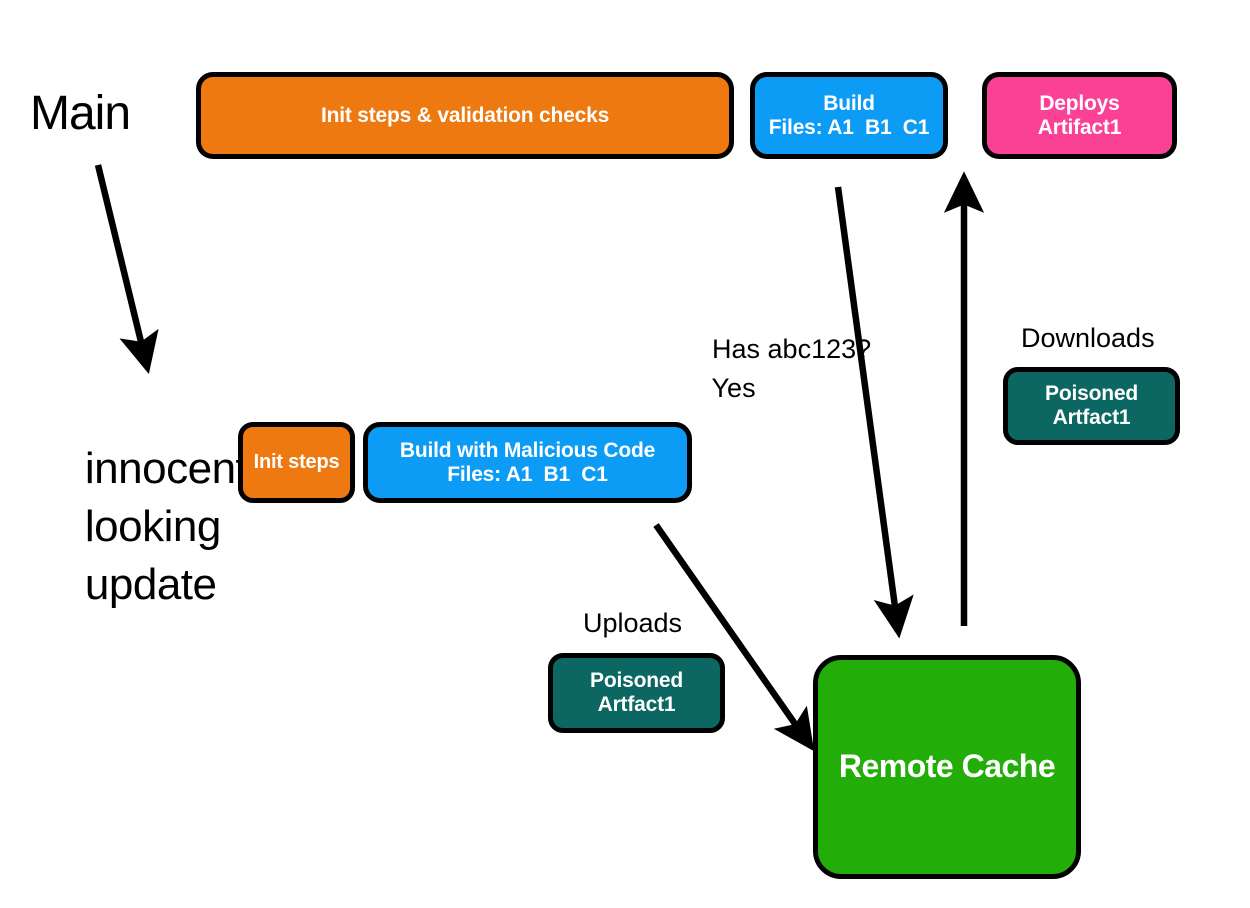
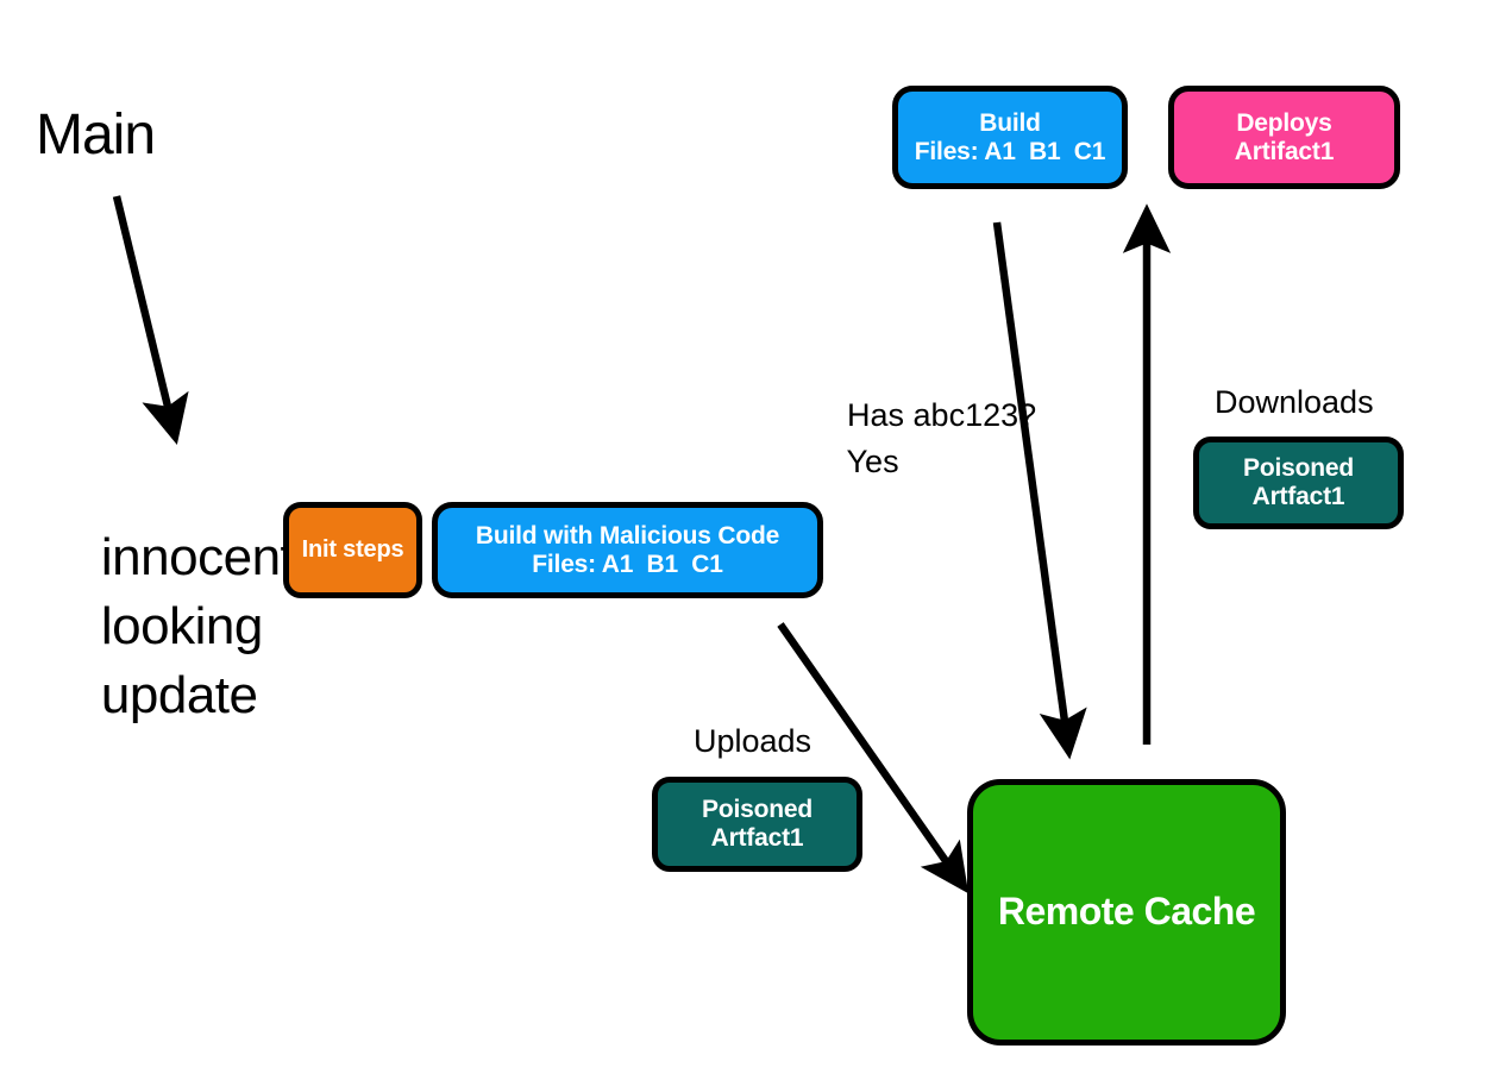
  Main
  innocen looking update
  Has abc123? Yes
  Downloads
  Uploads
- Init steps & validation checks
  Build
  Files: A1 B1 C1
  Deploys
  Artifact1
  Init steps
  Build with Malicious Code
  Files: A1 B1 C1
  Poisoned
  Artfact1
  Poisoned
  Artfact1
  Remote Cache
